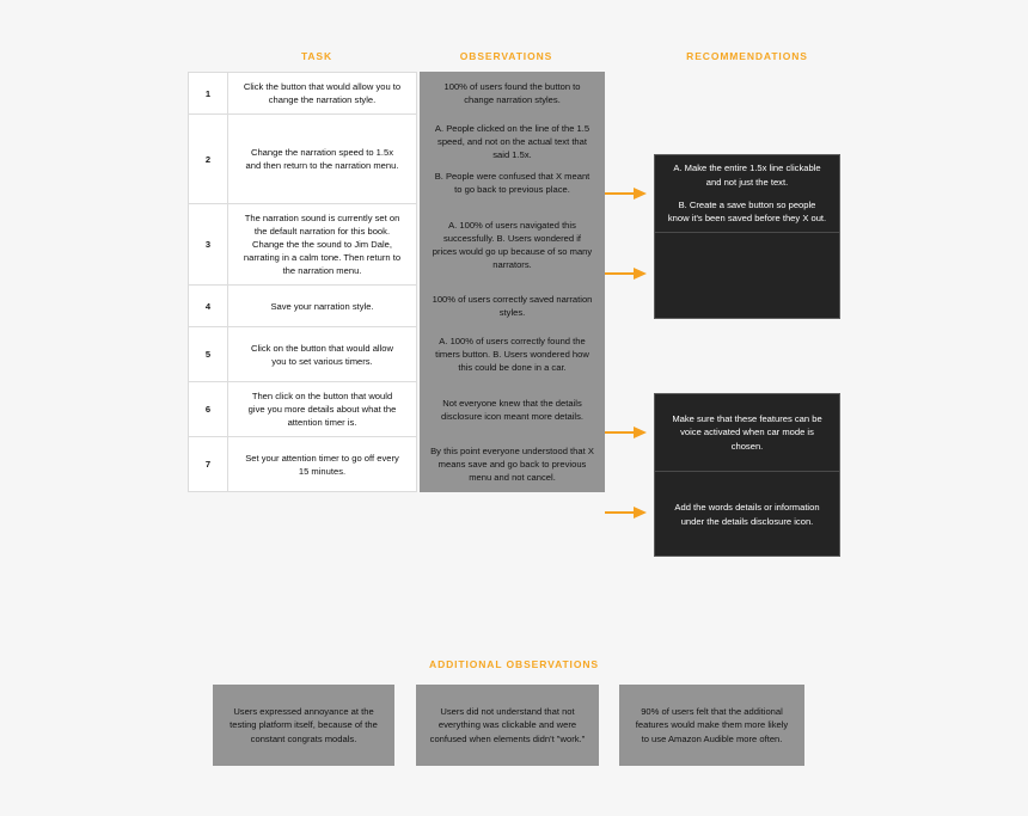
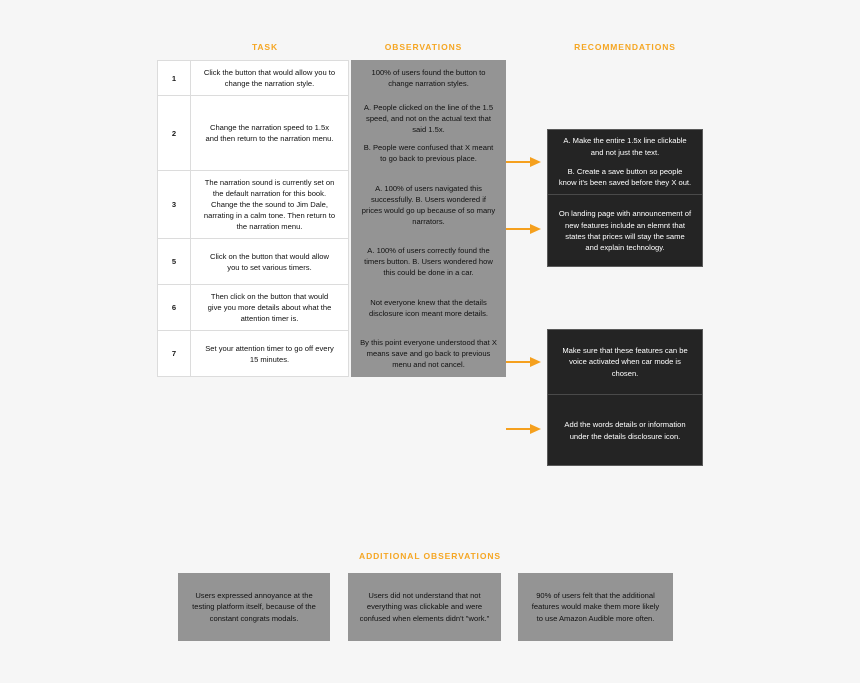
  TASK
  OBSERVATIONS
  RECOMMENDATIONS
  1	Click the button that would allow you to change the narration style.		100% of users found the button to change narration styles.
  2	Change the narration speed to 1.5x and then return to the narration menu.		A. People clicked on the line of the 1.5 speed, and not on the actual text that said 1.5x. B. People were confused that X meant to go back to previous place.
  3	The narration sound is currently set on the default narration for this book. Change the the sound to Jim Dale, narrating in a calm tone. Then return to the narration menu.		A. 100% of users navigated this successfully. B. Users wondered if prices would go up because of so many narrators.
- 4	Save your narration style.		100% of users correctly saved narration styles.
  5	Click on the button that would allow you to set various timers.		A. 100% of users correctly found the timers button. B. Users wondered how this could be done in a car.
  6	Then click on the button that would give you more details about what the attention timer is.		Not everyone knew that the details disclosure icon meant more details.
  7	Set your attention timer to go off every 15 minutes.		By this point everyone understood that X means save and go back to previous menu and not cancel.
  A. Make the entire 1.5x line clickable and not just the text.
  B. Create a save button so people know it's been saved before they X out.
+ On landing page with announcement of new features include an elemnt that states that prices will stay the same and explain technology.
  Make sure that these features can be voice activated when car mode is chosen.
  Add the words details or information under the details disclosure icon.
  ADDITIONAL OBSERVATIONS
  Users expressed annoyance at the testing platform itself, because of the constant congrats modals.
  Users did not understand that not everything was clickable and were confused when elements didn't "work."
  90% of users felt that the additional features would make them more likely to use Amazon Audible more often.
